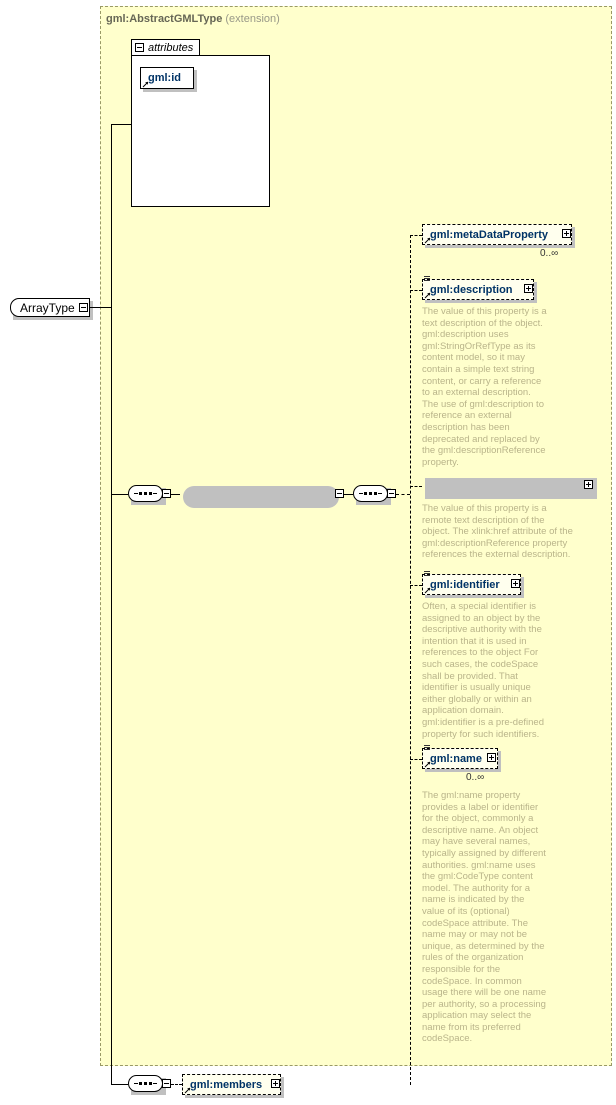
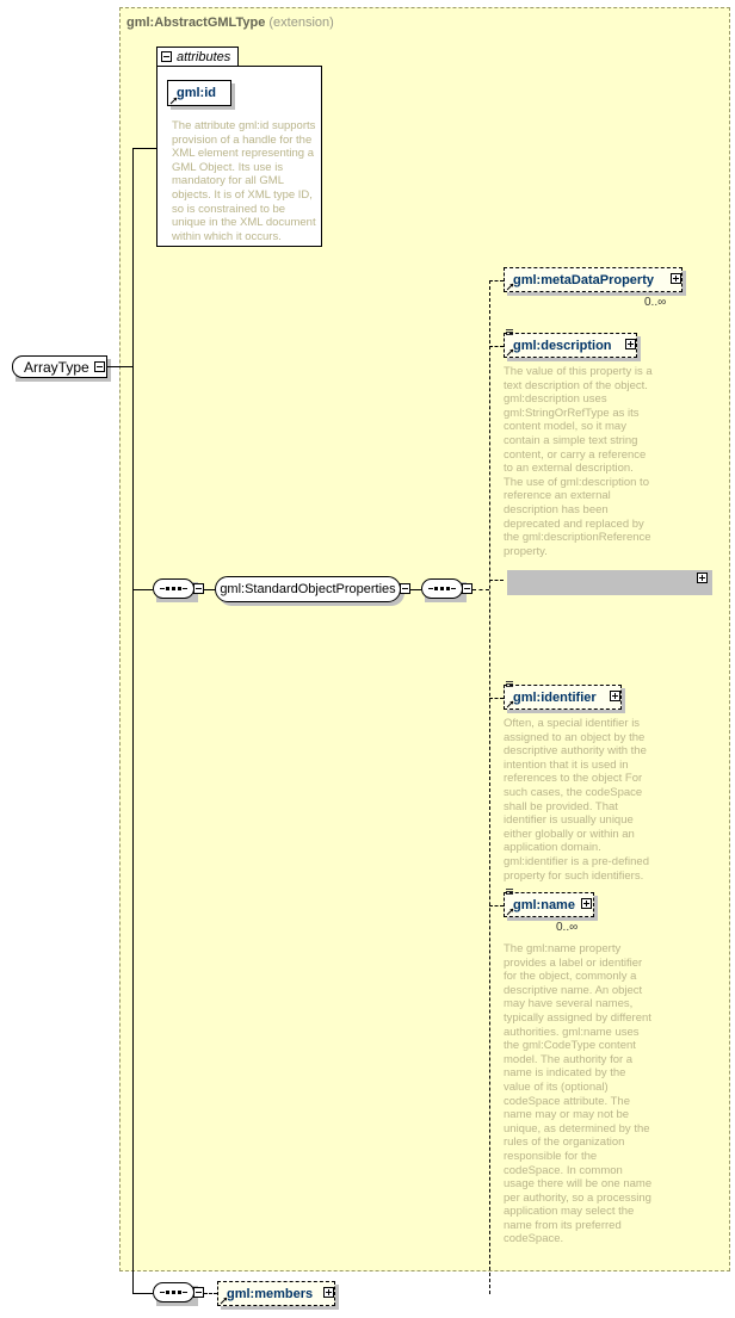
  gml:AbstractGMLType (extension)
  ArrayType
  attributes
  gml:id
+ The attribute gml:id supports provision of a handle for the XML element representing a GML Object. Its use is mandatory for all GML objects. It is of XML type ID, so is constrained to be unique in the XML document within which it occurs.
+ gml:StandardObjectProperties
  gml:metaDataProperty
  0..∞
  gml:description
  The value of this property is a text description of the object. gml:description uses gml:StringOrRefType as its content model, so it may contain a simple text string content, or carry a reference to an external description. The use of gml:description to reference an external description has been deprecated and replaced by the gml:descriptionReference property.
- The value of this property is a remote text description of the object. The xlink:href attribute of the gml:descriptionReference property references the external description.
  gml:identifier
  Often, a special identifier is assigned to an object by the descriptive authority with the intention that it is used in references to the object For such cases, the codeSpace shall be provided. That identifier is usually unique either globally or within an application domain. gml:identifier is a pre-defined property for such identifiers.
  gml:name
  0..∞
  The gml:name property provides a label or identifier for the object, commonly a descriptive name. An object may have several names, typically assigned by different authorities. gml:name uses the gml:CodeType content model. The authority for a name is indicated by the value of its (optional) codeSpace attribute. The name may or may not be unique, as determined by the rules of the organization responsible for the codeSpace. In common usage there will be one name per authority, so a processing application may select the name from its preferred codeSpace.
  gml:members
